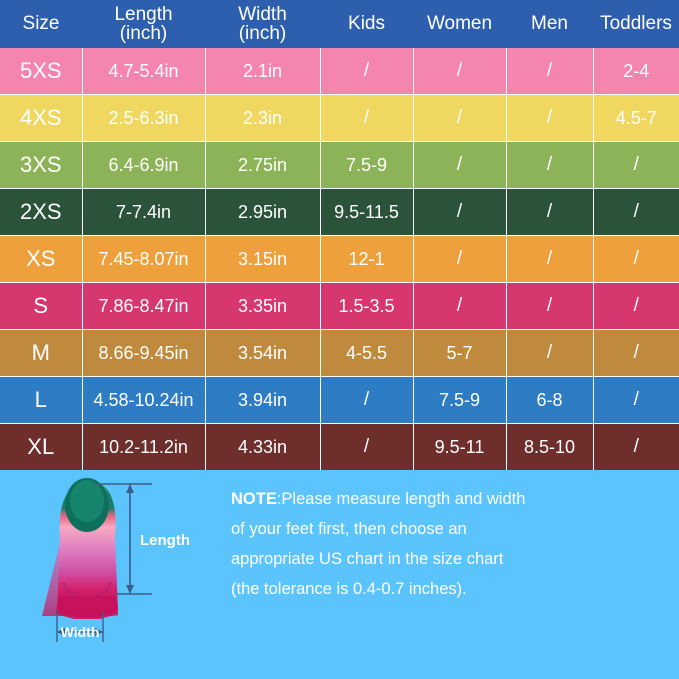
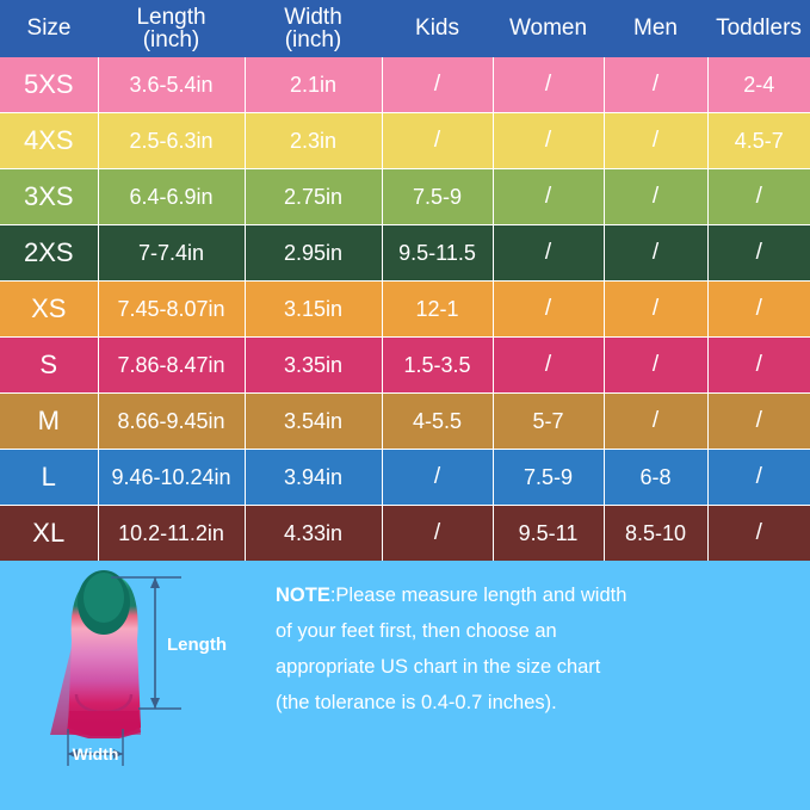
  Size	Length (inch)	Width (inch)	Kids	Women	Men	Toddlers
- 5XS	4.7-5.4in	2.1in	/	/	/	2-4
+ 5XS	3.6-5.4in	2.1in	/	/	/	2-4
  4XS	2.5-6.3in	2.3in	/	/	/	4.5-7
  3XS	6.4-6.9in	2.75in	7.5-9	/	/	/
  2XS	7-7.4in	2.95in	9.5-11.5	/	/	/
  XS	7.45-8.07in	3.15in	12-1	/	/	/
  S	7.86-8.47in	3.35in	1.5-3.5	/	/	/
  M	8.66-9.45in	3.54in	4-5.5	5-7	/	/
- L	4.58-10.24in	3.94in	/	7.5-9	6-8	/
+ L	9.46-10.24in	3.94in	/	7.5-9	6-8	/
  XL	10.2-11.2in	4.33in	/	9.5-11	8.5-10	/
  Length
  Width
  NOTE:Please measure length and width
  of your feet first, then choose an
  appropriate US chart in the size chart
  (the tolerance is 0.4-0.7 inches).
